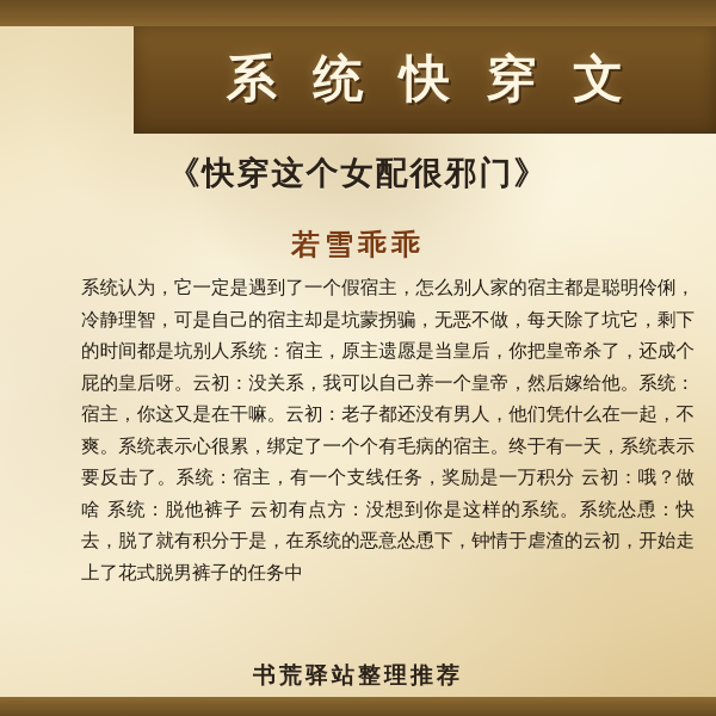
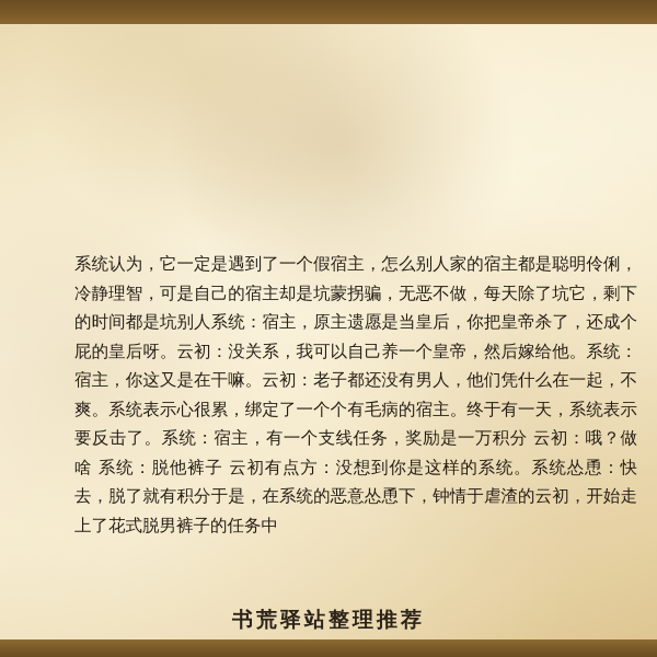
- 系 统 快 穿 文
- 《快穿这个女配很邪门》
- 若雪乖乖
  系统认为，它一定是遇到了一个假宿主，怎么别人家的宿主都是聪明伶俐，冷静理智，可是自己的宿主却是坑蒙拐骗，无恶不做，每天除了坑它，剩下的时间都是坑别人系统：宿主，原主遗愿是当皇后，你把皇帝杀了，还成个屁的皇后呀。云初：没关系，我可以自己养一个皇帝，然后嫁给他。系统：宿主，你这又是在干嘛。云初：老子都还没有男人，他们凭什么在一起，不爽。系统表示心很累，绑定了一个个有毛病的宿主。终于有一天，系统表示要反击了。系统：宿主，有一个支线任务，奖励是一万积分 云初：哦？做啥 系统：脱他裤子 云初有点方：没想到你是这样的系统。系统怂恿：快去，脱了就有积分于是，在系统的恶意怂恿下，钟情于虐渣的云初，开始走上了花式脱男裤子的任务中
  书荒驿站整理推荐
